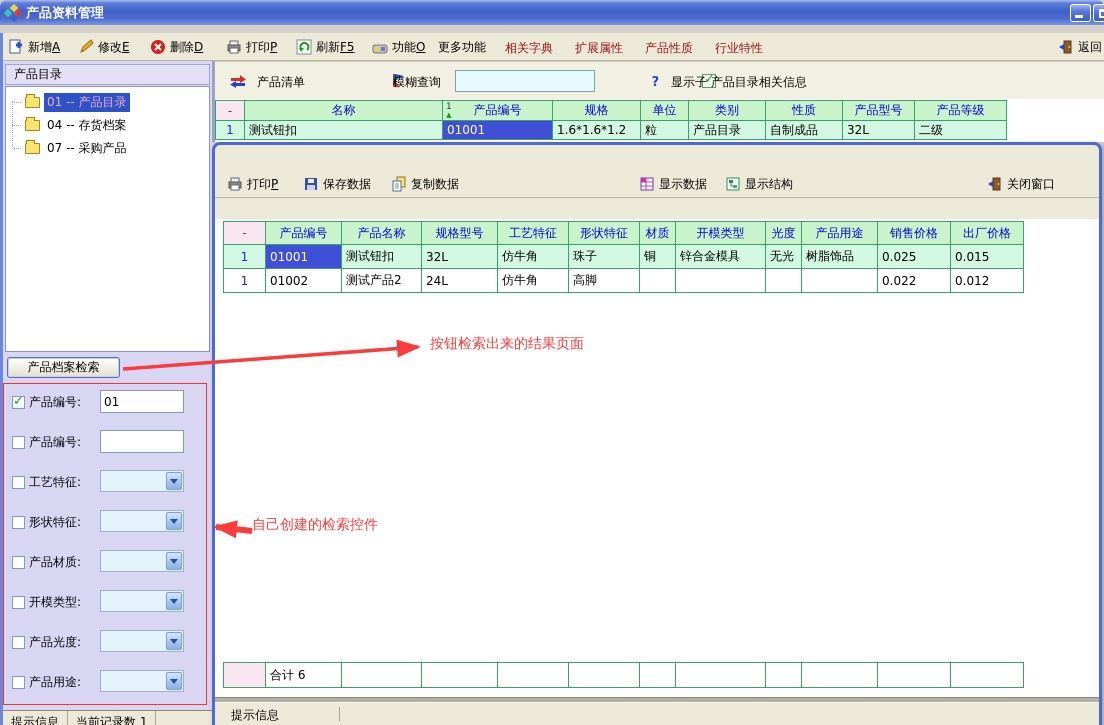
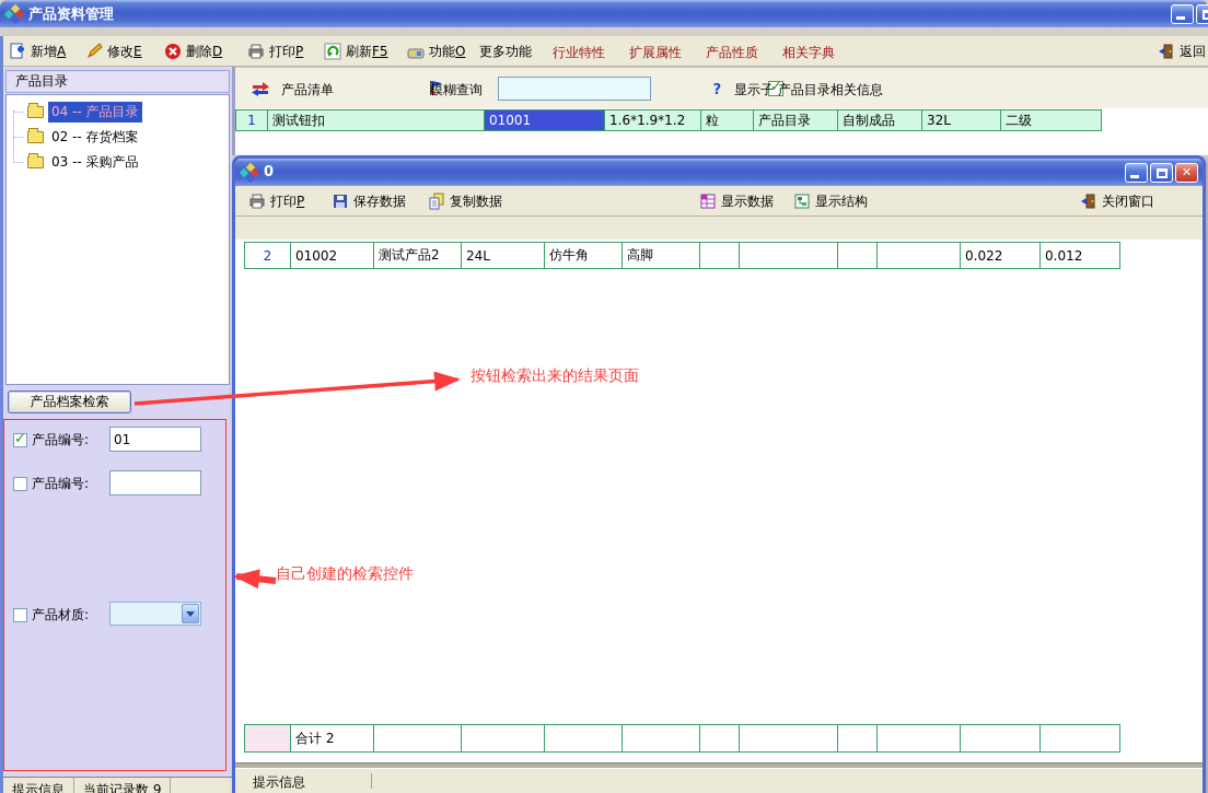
  产品资料管理
  新增A
  修改E
  删除D
  打印P
  刷新F5
  功能O
  更多功能
- 相关字典
+ 行业特性
  扩展属性
  产品性质
- 行业特性
+ 相关字典
  返回
  产品目录
- 01 -- 产品目录
+ 04 -- 产品目录
- 04 -- 存货档案
+ 02 -- 存货档案
- 07 -- 采购产品
+ 03 -- 采购产品
  产品档案检索
  产品编号:
  01
  产品编号:
- 工艺特征:
- 形状特征:
  产品材质:
- 开模类型:
- 产品光度:
- 产品用途:
  提示信息
- 当前记录数 1
+ 当前记录数 9
  产品清单
  模糊查询
  ?
  显示子 产品目录相关信息
- -	名称	1 产品编号	规格	单位	类别	性质	产品型号	产品等级
- 1	测试钮扣	01001	1.6*1.6*1.2	粒	产品目录	自制成品	32L	二级
+ 1	测试钮扣	01001	1.6*1.9*1.2	粒	产品目录	自制成品	32L	二级
+ 0
+ ✕
  打印P
  保存数据
  复制数据
  显示数据
  显示结构
  关闭窗口
- -	产品编号	产品名称	规格型号	工艺特征	形状特征	材质	开模类型	光度	产品用途	销售价格	出厂价格
- 1	01001	测试钮扣	32L	仿牛角	珠子	铜	锌合金模具	无光	树脂饰品	0.025	0.015
- 1	01002	测试产品2	24L	仿牛角	高脚					0.022	0.012
+ 2	01002	测试产品2	24L	仿牛角	高脚					0.022	0.012
- 	合计 6
+ 	合计 2
  提示信息
  按钮检索出来的结果页面
  自己创建的检索控件
